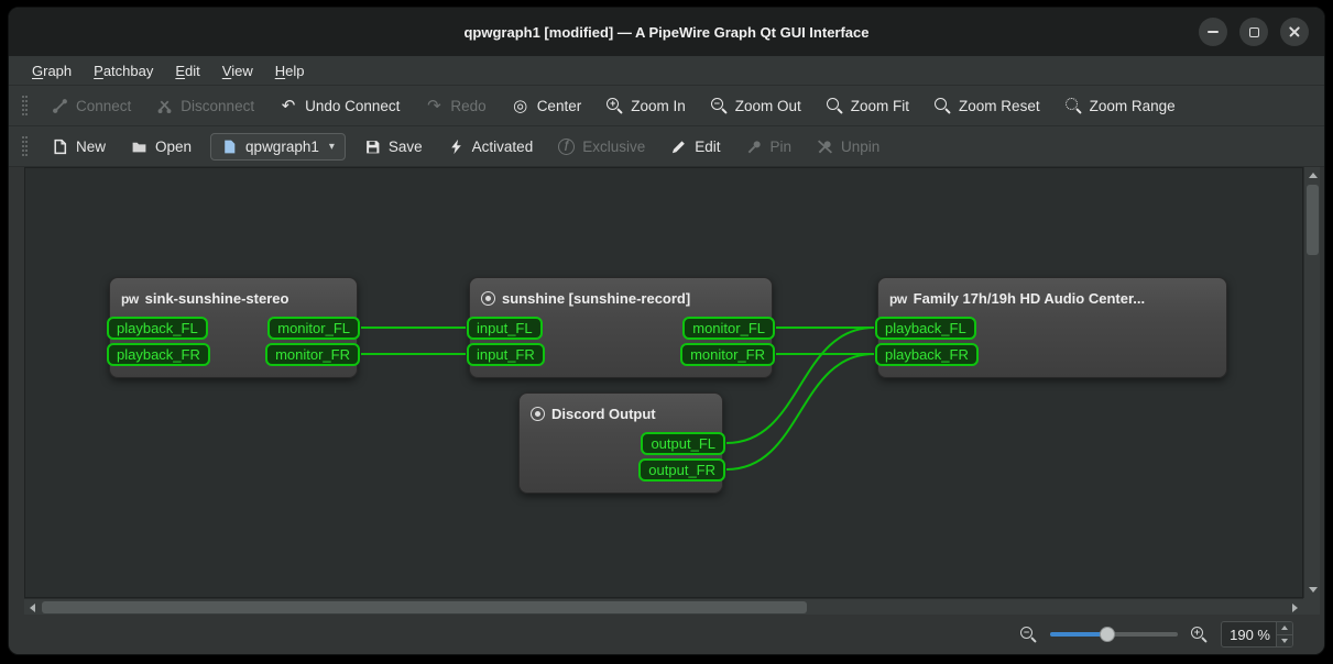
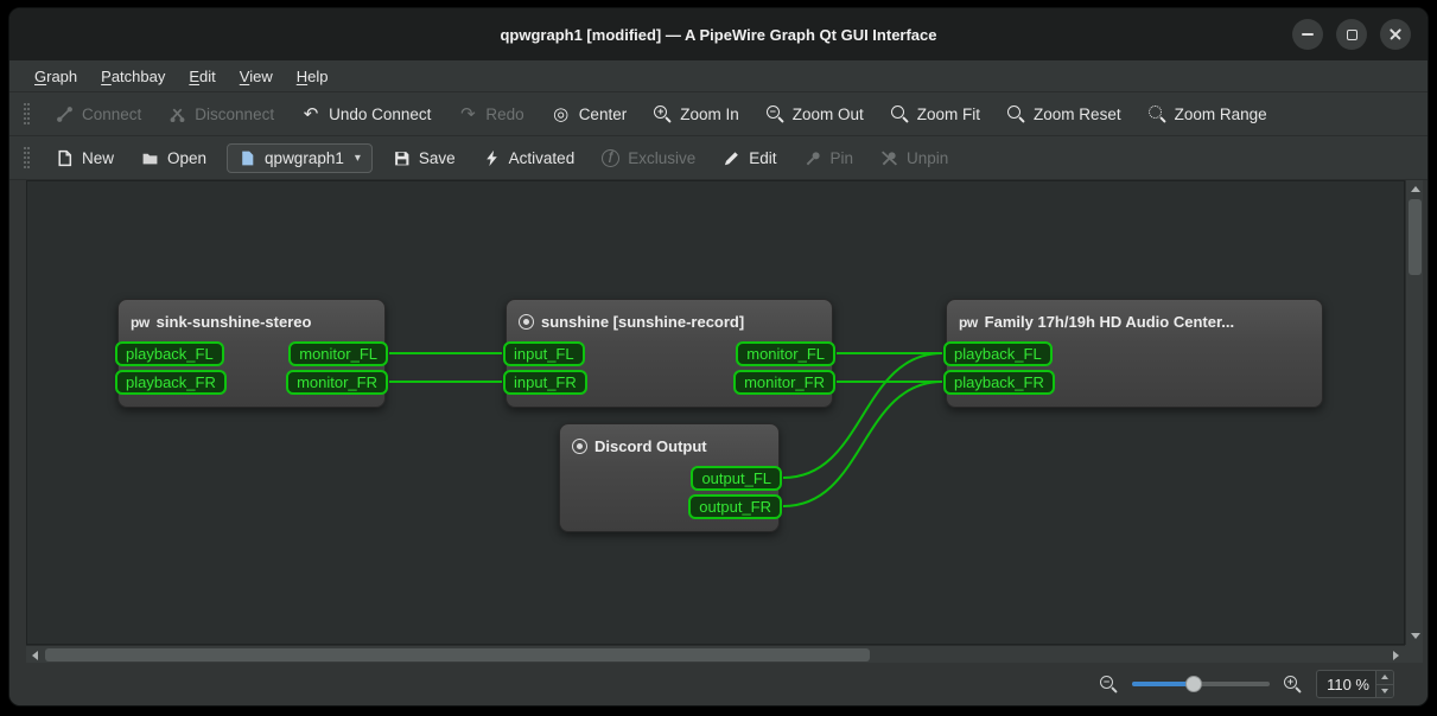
  qpwgraph1 [modified] — A PipeWire Graph Qt GUI Interface
  Graph
  Patchbay
  Edit
  View
  Help
  Connect
  Disconnect
  ↶
  Undo Connect
  ↷
  Redo
  ◎
  Center
  +
  Zoom In
  −
  Zoom Out
  Zoom Fit
  Zoom Reset
  Zoom Range
  New
  Open
  qpwgraph1
  ▾
  Save
  Activated
  ƒ
  Exclusive
  Edit
  Pin
  Unpin
  pw
  sink-sunshine-stereo
  playback_FL
  monitor_FL
  playback_FR
  monitor_FR
  sunshine [sunshine-record]
  input_FL
  monitor_FL
  input_FR
  monitor_FR
  pw
  Family 17h/19h HD Audio Center...
  playback_FL
  playback_FR
  Discord Output
  output_FL
  output_FR
  −
  +
- 190 %
+ 110 %
